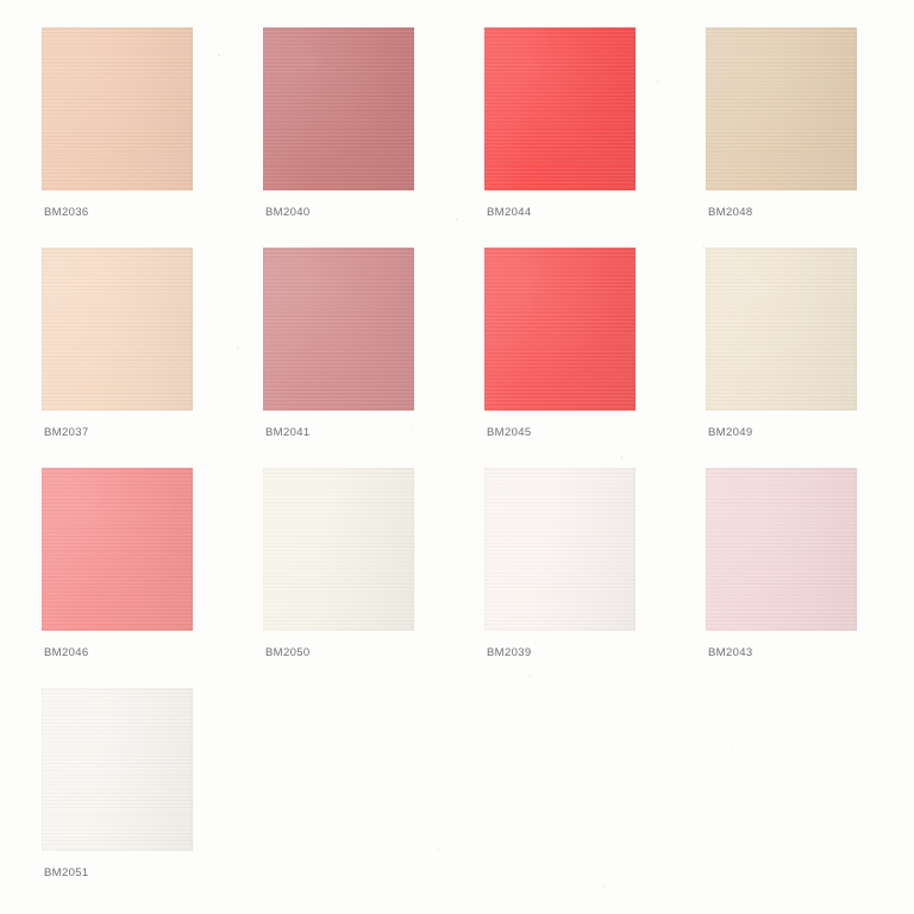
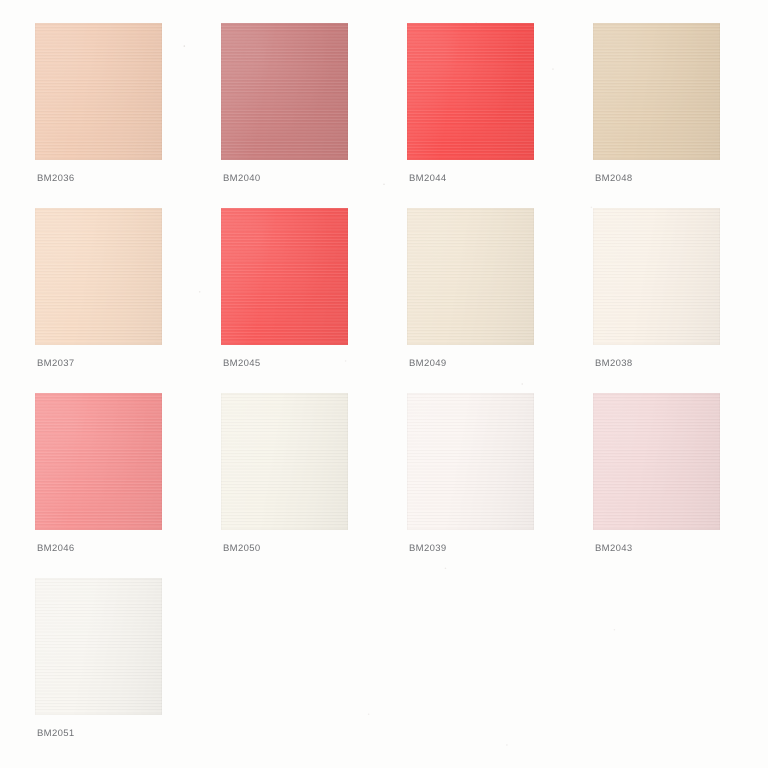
  BM2036
  BM2040
  BM2044
  BM2048
  BM2037
- BM2041
  BM2045
  BM2049
+ BM2038
  BM2046
  BM2050
  BM2039
  BM2043
  BM2051
